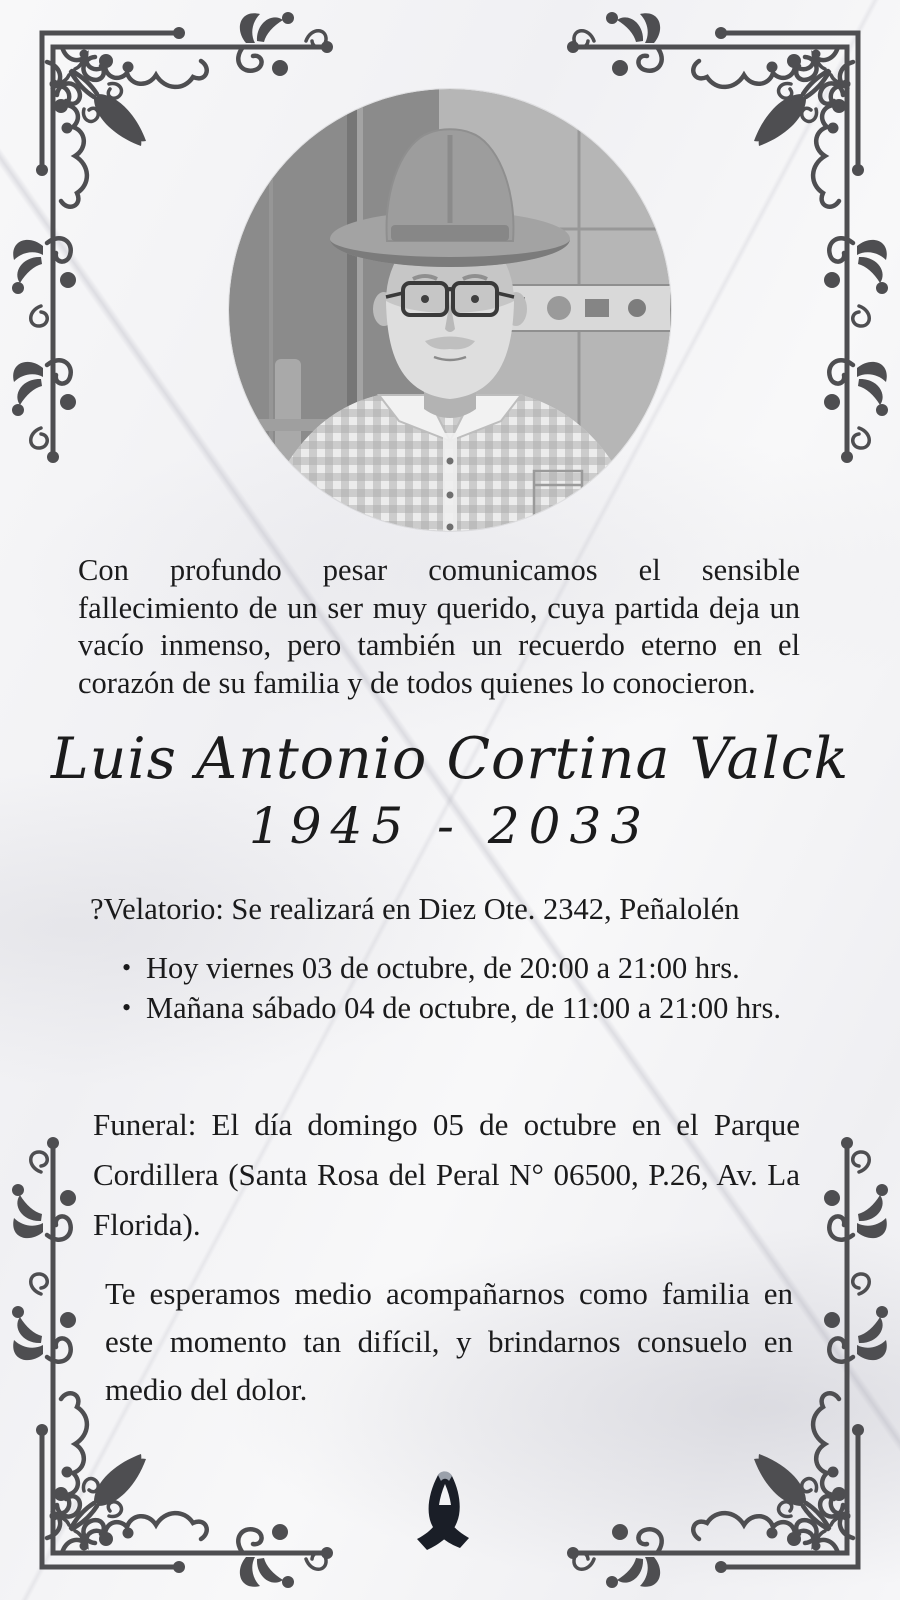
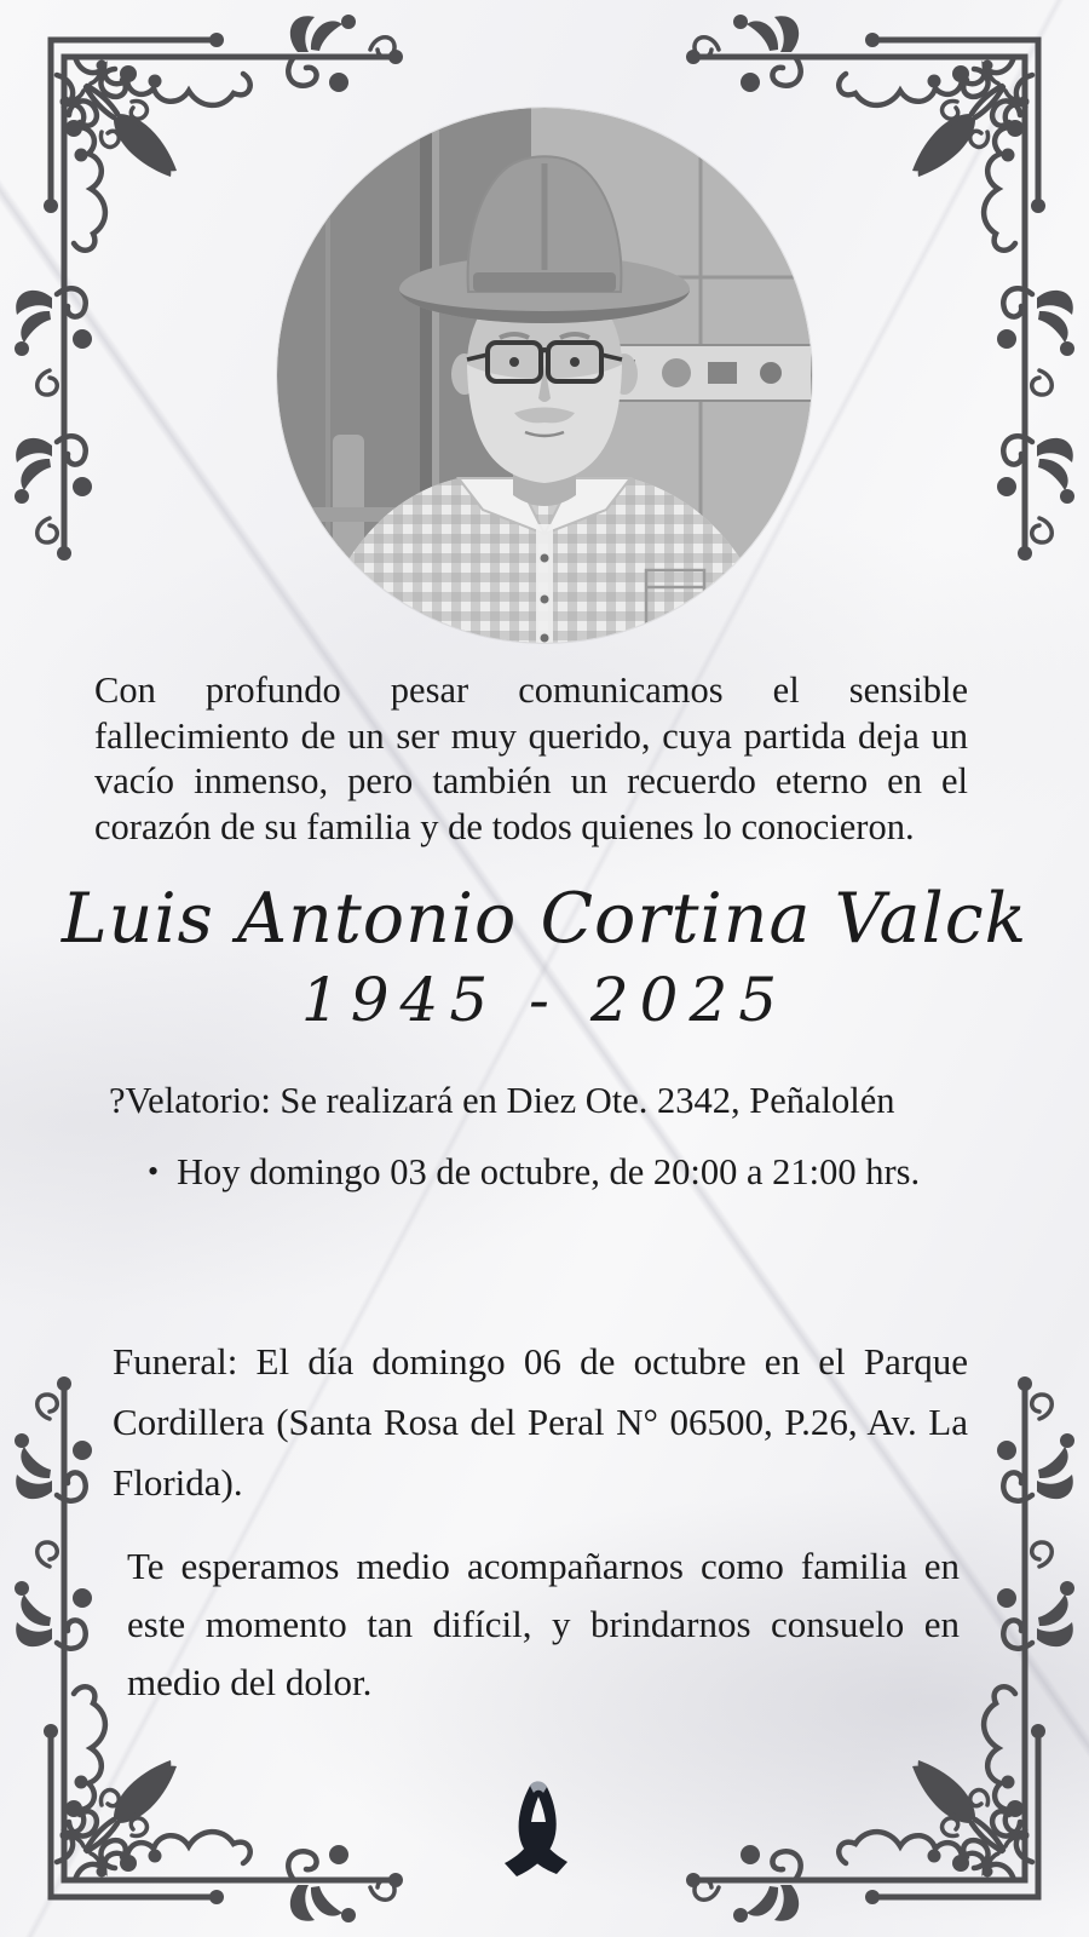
  Con profundo pesar comunicamos el sensible fallecimiento de un ser muy querido, cuya partida deja un vacío inmenso, pero también un recuerdo eterno en el corazón de su familia y de todos quienes lo conocieron.
  Luis Antonio Cortina Valck
- 1945 - 2033
+ 1945 - 2025
  ?Velatorio: Se realizará en Diez Ote. 2342, Peñalolén
- Hoy viernes 03 de octubre, de 20:00 a 21:00 hrs.
+ Hoy domingo 03 de octubre, de 20:00 a 21:00 hrs.
- Mañana sábado 04 de octubre, de 11:00 a 21:00 hrs.
- Funeral: El día domingo 05 de octubre en el Parque Cordillera (Santa Rosa del Peral N° 06500, P.26, Av. La Florida).
+ Funeral: El día domingo 06 de octubre en el Parque Cordillera (Santa Rosa del Peral N° 06500, P.26, Av. La Florida).
  Te esperamos medio acompañarnos como familia en este momento tan difícil, y brindarnos consuelo en medio del dolor.
